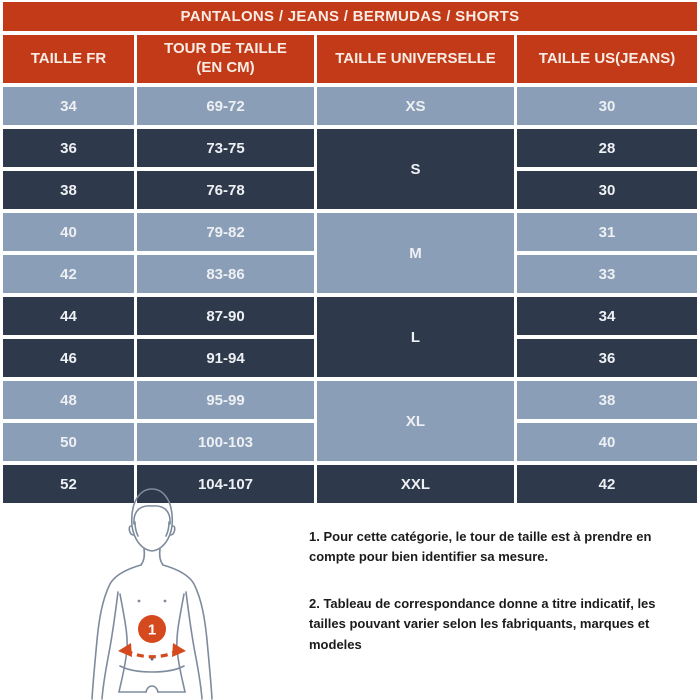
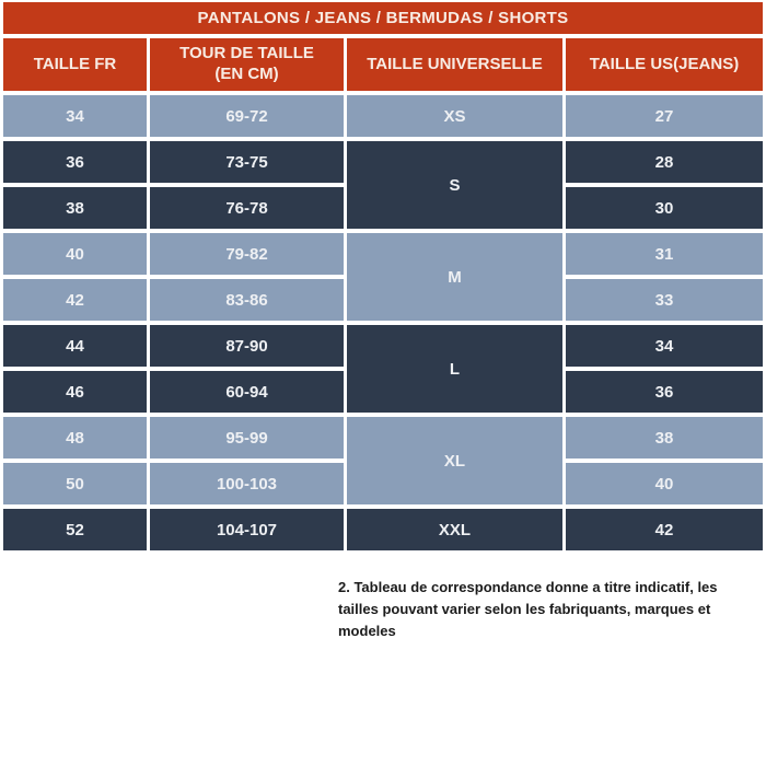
  PANTALONS / JEANS / BERMUDAS / SHORTS
  TAILLE FR	TOUR DE TAILLE (EN CM)	TAILLE UNIVERSELLE	TAILLE US(JEANS)
- 34	69-72	XS	30
+ 34	69-72	XS	27
  36	73-75	S	28
  38	76-78	30
  40	79-82	M	31
  42	83-86	33
  44	87-90	L	34
- 46	91-94	36
+ 46	60-94	36
  48	95-99	XL	38
  50	100-103	40
  52	104-107	XXL	42
- 1
- 1. Pour cette catégorie, le tour de taille est à prendre en compte pour bien identifier sa mesure.
  2. Tableau de correspondance donne a titre indicatif, les tailles pouvant varier selon les fabriquants, marques et modeles
